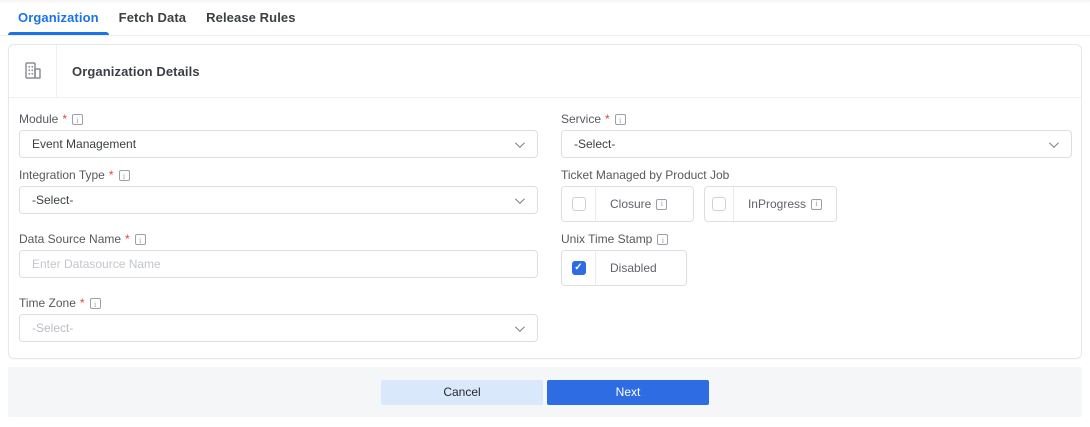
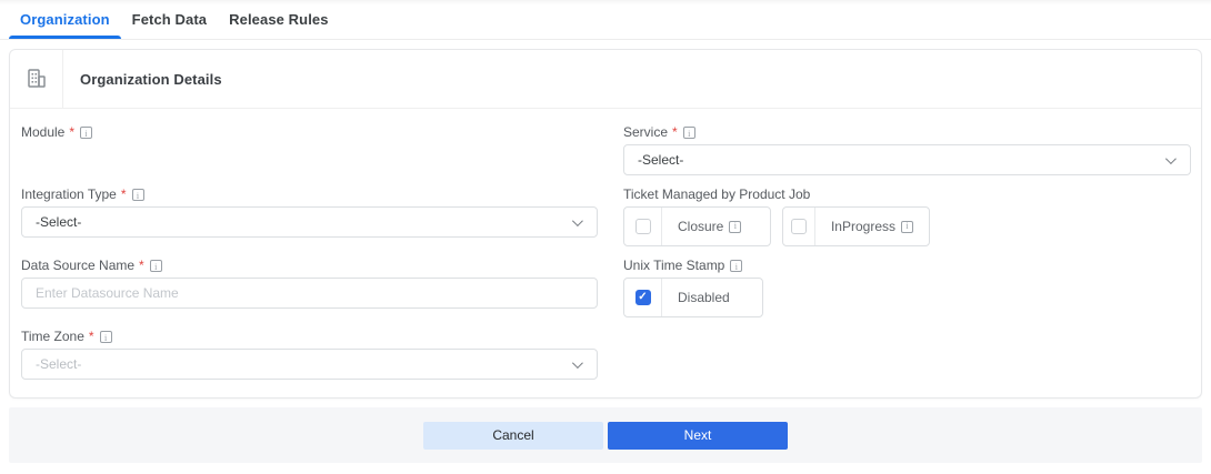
  Organization
  Fetch Data
  Release Rules
  Organization Details
  Module
  *
- Event Management
  Service
  *
  -Select-
  Integration Type
  *
  -Select-
  Ticket Managed by Product Job
  Closure
  InProgress
  Data Source Name
  *
  Enter Datasource Name
  Unix Time Stamp
  Disabled
  Time Zone
  *
  -Select-
  Cancel
  Next
